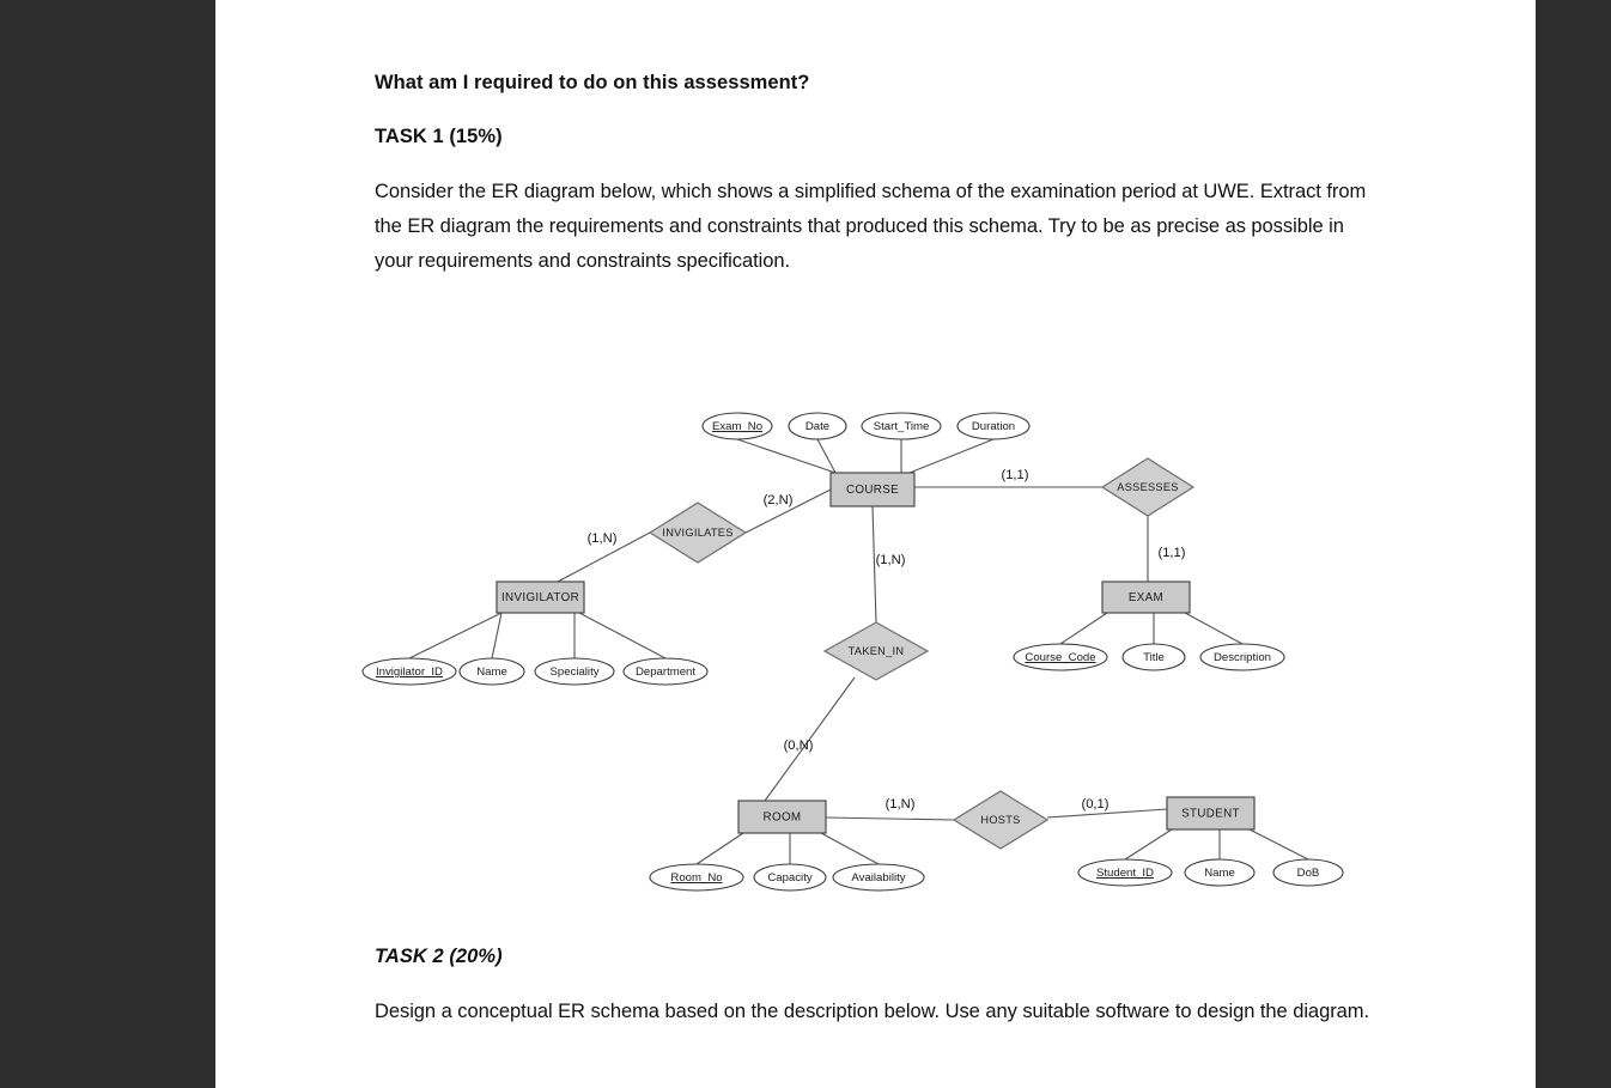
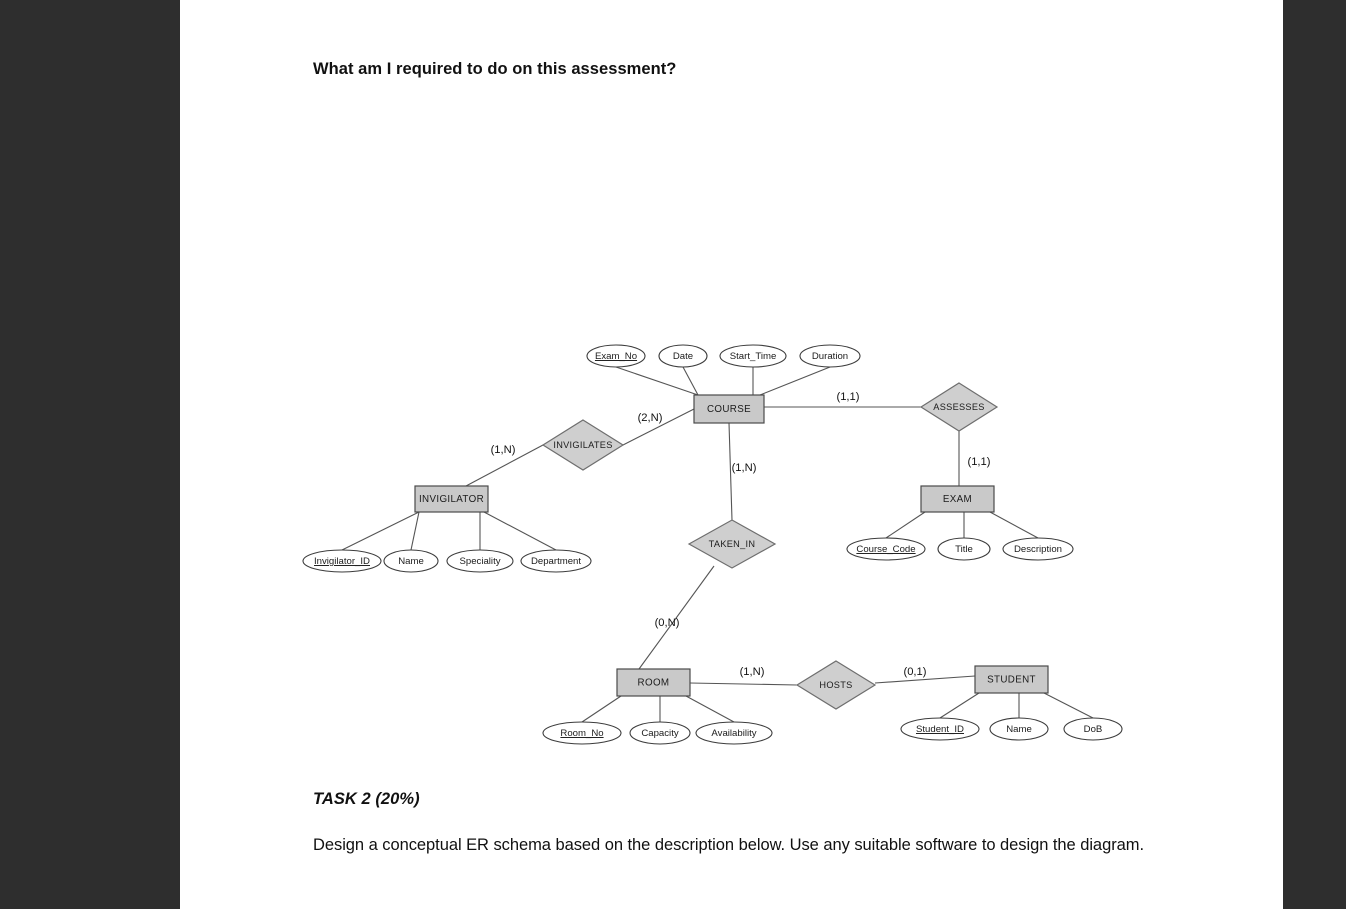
  What am I required to do on this assessment?
- TASK 1 (15%)
- Consider the ER diagram below, which shows a simplified schema of the examination period at UWE. Extract from the ER diagram the requirements and constraints that produced this schema. Try to be as precise as possible in your requirements and constraints specification.
  TASK 2 (20%)
  Design a conceptual ER schema based on the description below. Use any suitable software to design the diagram.
  Exam_No
  Date
  Start_Time
  Duration
  Invigilator_ID
  Name
  Speciality
  Department
  Course_Code
  Title
  Description
  Room_No
  Capacity
  Availability
  Student_ID
  Name
  DoB
  INVIGILATES
  ASSESSES
  TAKEN_IN
  HOSTS
  COURSE
  INVIGILATOR
  EXAM
  ROOM
  STUDENT
  (2,N)
  (1,N)
  (1,1)
  (1,1)
  (1,N)
  (0,N)
  (1,N)
  (0,1)
